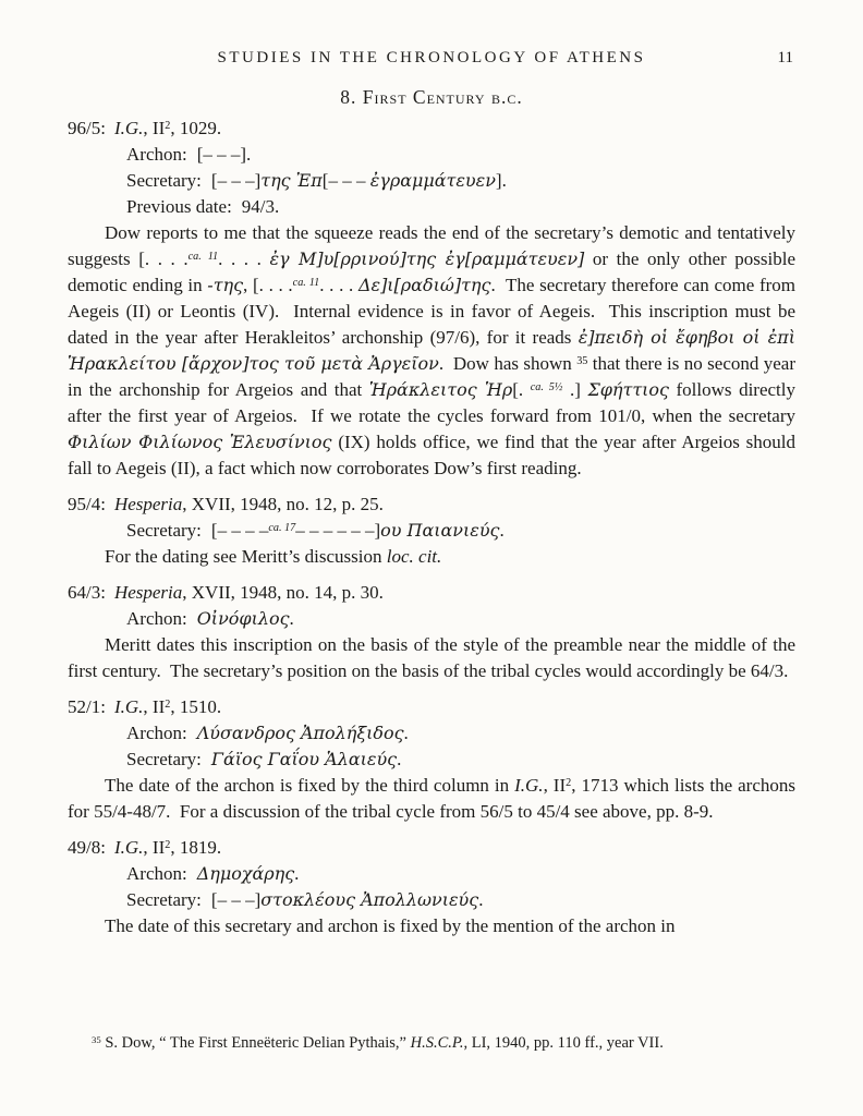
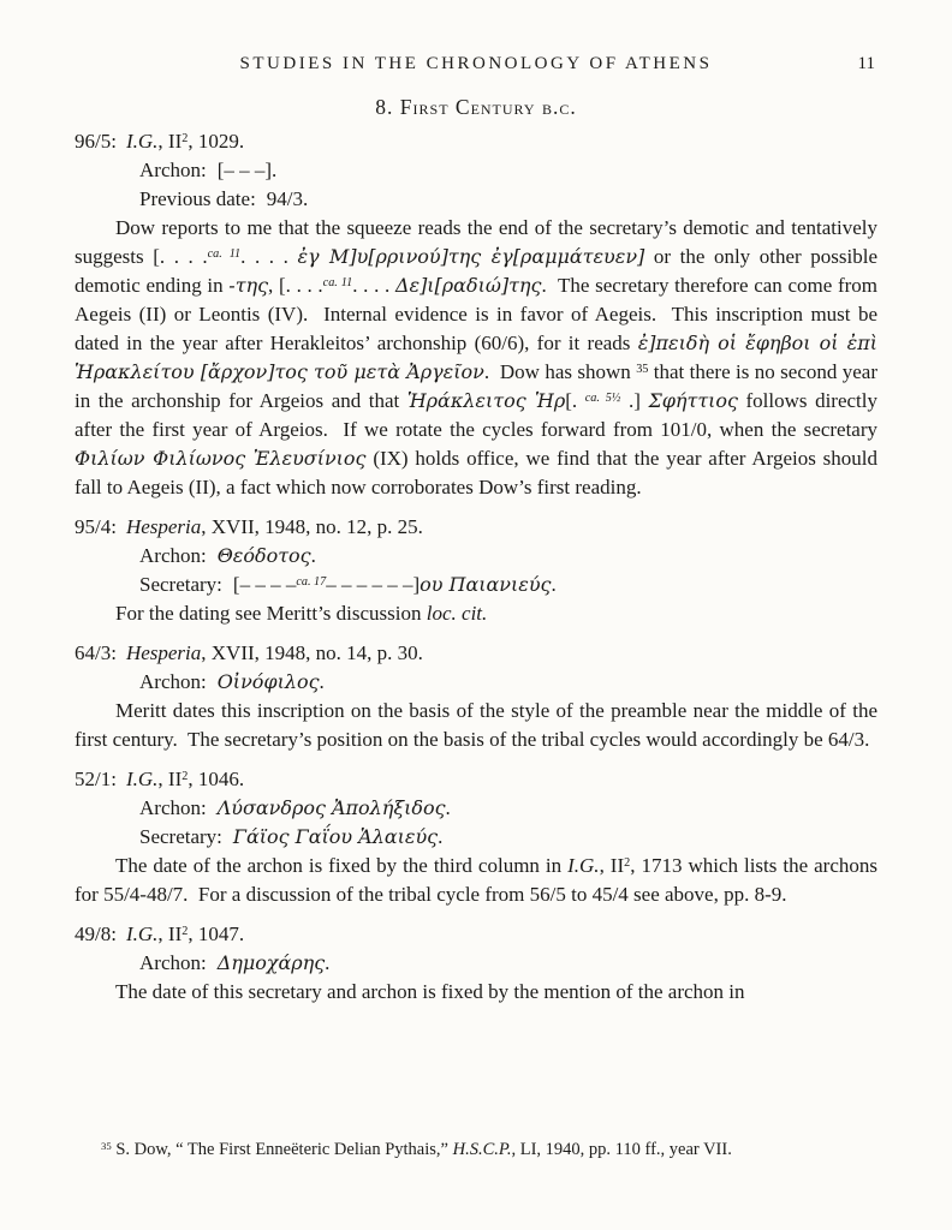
  STUDIES IN THE CHRONOLOGY OF ATHENS
  11
  8. First Century b.c.
  96/5: I.G., II2, 1029.
  Archon: [– – –].
- Secretary: [– – –]της Ἐπ[– – – ἐγραμμάτευεν].
  Previous date: 94/3.
- Dow reports to me that the squeeze reads the end of the secretary’s demotic and tentatively suggests [. . . .ca. 11. . . . ἐγ Μ]υ[ρρινού]της ἐγ[ραμμάτευεν] or the only other possible demotic ending in -της, [. . . .ca. 11. . . . Δε]ι[ραδιώ]της. The secretary therefore can come from Aegeis (II) or Leontis (IV). Internal evidence is in favor of Aegeis. This inscription must be dated in the year after Herakleitos’ archonship (97/6), for it reads ἐ]πειδὴ οἱ ἔφηβοι οἱ ἐπὶ Ἡρακλείτου [ἄρχον]τος τοῦ μετὰ Ἀργεῖον. Dow has shown 35 that there is no second year in the archonship for Argeios and that Ἡράκλειτος Ἡρ[. ca. 5½ .] Σφήττιος follows directly after the first year of Argeios. If we rotate the cycles forward from 101/0, when the secretary Φιλίων Φιλίωνος Ἐλευσίνιος (IX) holds office, we find that the year after Argeios should fall to Aegeis (II), a fact which now corroborates Dow’s first reading.
+ Dow reports to me that the squeeze reads the end of the secretary’s demotic and tentatively suggests [. . . .ca. 11. . . . ἐγ Μ]υ[ρρινού]της ἐγ[ραμμάτευεν] or the only other possible demotic ending in -της, [. . . .ca. 11. . . . Δε]ι[ραδιώ]της. The secretary therefore can come from Aegeis (II) or Leontis (IV). Internal evidence is in favor of Aegeis. This inscription must be dated in the year after Herakleitos’ archonship (60/6), for it reads ἐ]πειδὴ οἱ ἔφηβοι οἱ ἐπὶ Ἡρακλείτου [ἄρχον]τος τοῦ μετὰ Ἀργεῖον. Dow has shown 35 that there is no second year in the archonship for Argeios and that Ἡράκλειτος Ἡρ[. ca. 5½ .] Σφήττιος follows directly after the first year of Argeios. If we rotate the cycles forward from 101/0, when the secretary Φιλίων Φιλίωνος Ἐλευσίνιος (IX) holds office, we find that the year after Argeios should fall to Aegeis (II), a fact which now corroborates Dow’s first reading.
  95/4: Hesperia, XVII, 1948, no. 12, p. 25.
+ Archon: Θεόδοτος.
  Secretary: [– – – –ca. 17– – – – – –]ου Παιανιεύς.
  For the dating see Meritt’s discussion loc. cit.
  64/3: Hesperia, XVII, 1948, no. 14, p. 30.
  Archon: Οἰνόφιλος.
  Meritt dates this inscription on the basis of the style of the preamble near the middle of the first century. The secretary’s position on the basis of the tribal cycles would accordingly be 64/3.
- 52/1: I.G., II2, 1510.
+ 52/1: I.G., II2, 1046.
  Archon: Λύσανδρος Ἀπολήξιδος.
  Secretary: Γάϊος Γαΐου Ἁλαιεύς.
  The date of the archon is fixed by the third column in I.G., II2, 1713 which lists the archons for 55/4-48/7. For a discussion of the tribal cycle from 56/5 to 45/4 see above, pp. 8-9.
- 49/8: I.G., II2, 1819.
+ 49/8: I.G., II2, 1047.
  Archon: Δημοχάρης.
- Secretary: [– – –]στοκλέους Ἀπολλωνιεύς.
  The date of this secretary and archon is fixed by the mention of the archon in
  35 S. Dow, “ The First Enneëteric Delian Pythais,” H.S.C.P., LI, 1940, pp. 110 ff., year VII.
